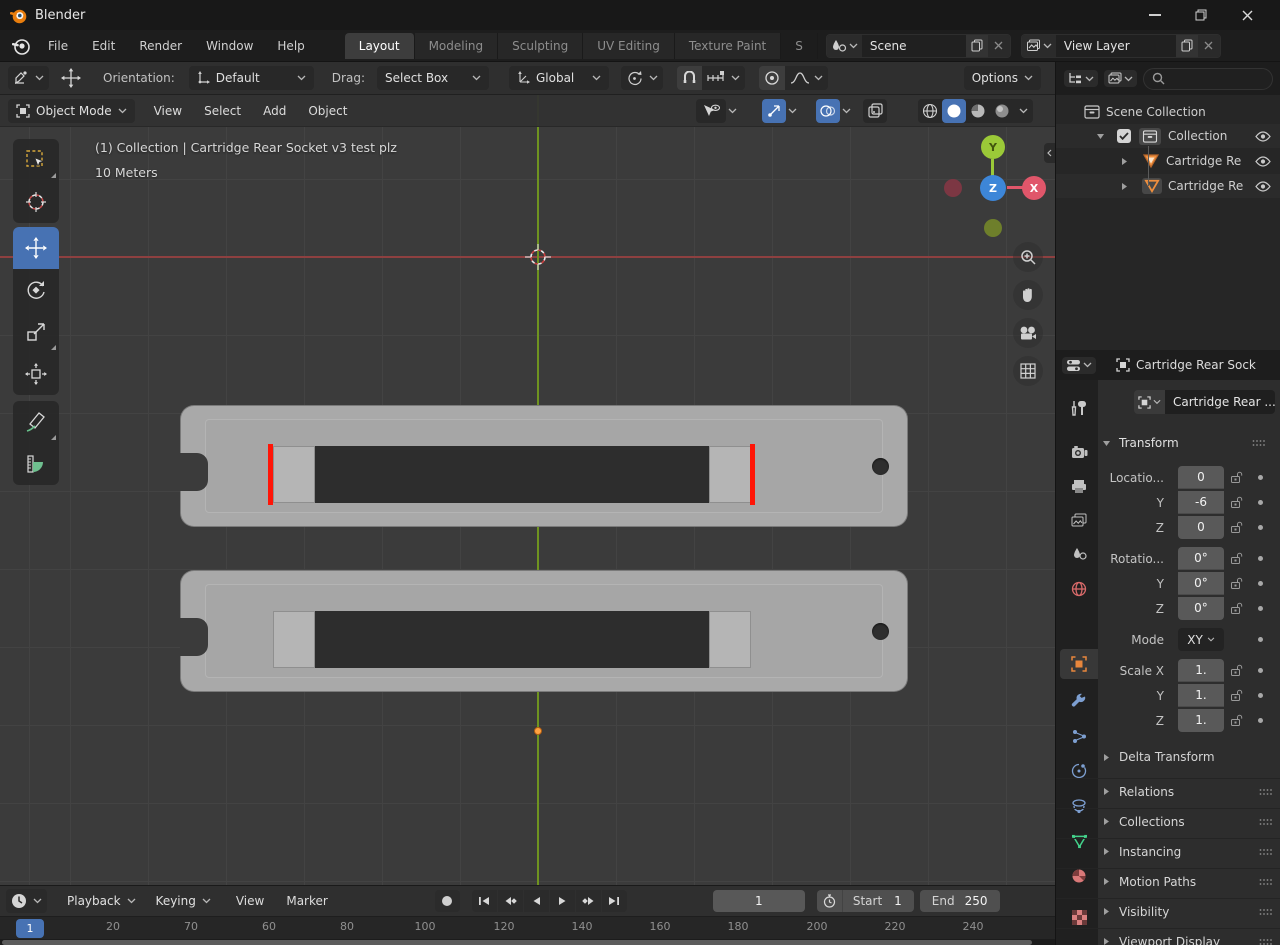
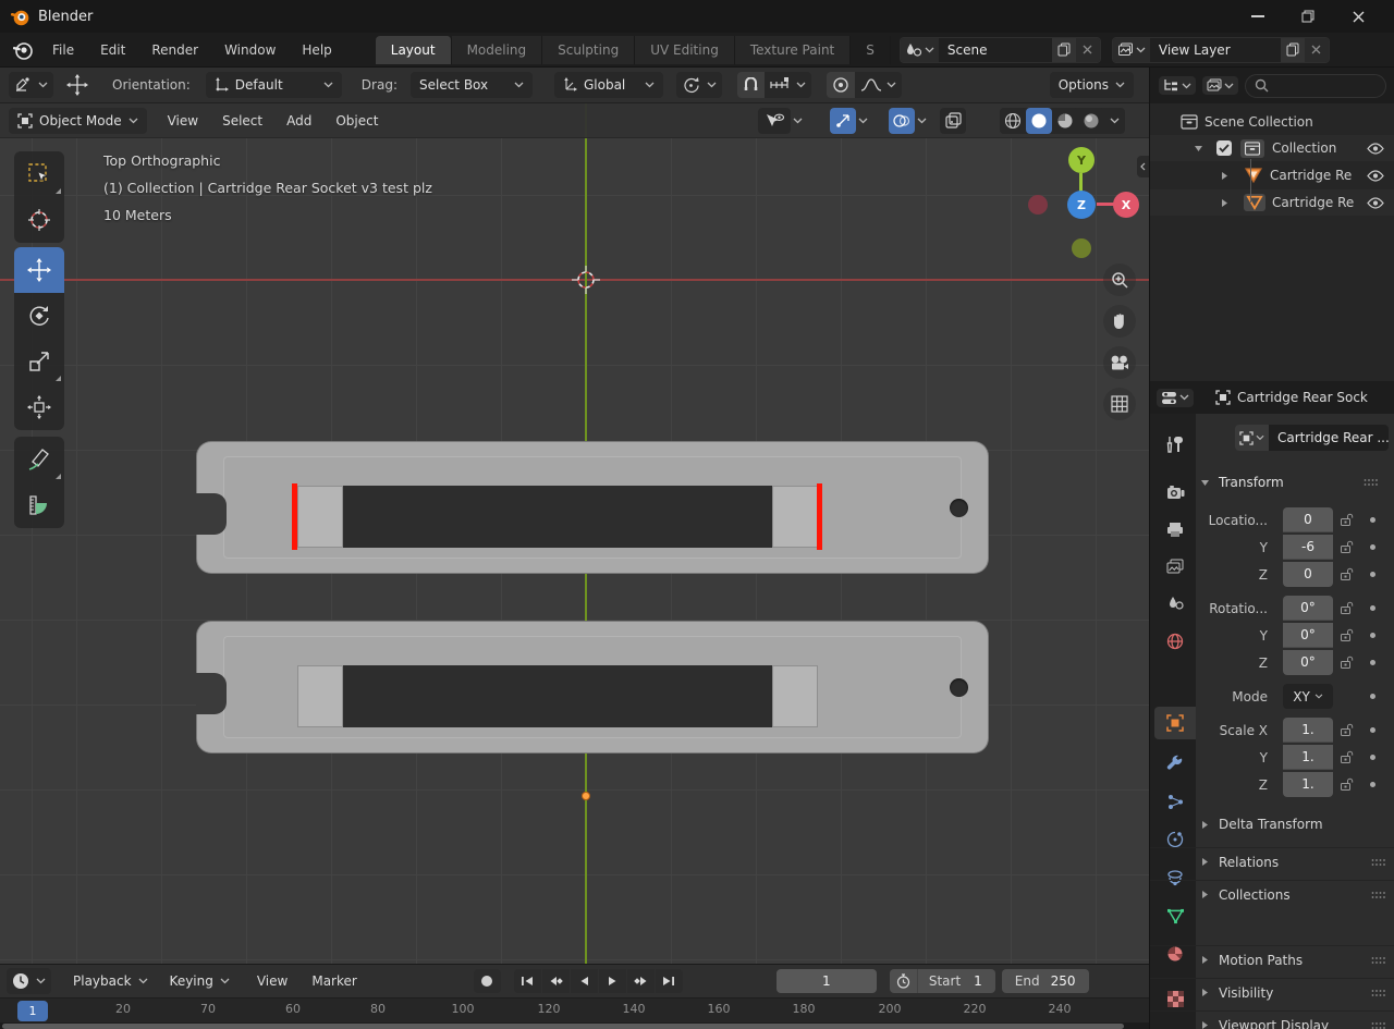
  Blender
  File
  Edit
  Render
  Window
  Help
  Layout
  Modeling
  Sculpting
  UV Editing
  Texture Paint
  S
  Scene
  View Layer
  Orientation:
  Default
  Drag:
  Select Box
  Global
  Options
  Object Mode
  View
  Select
  Add
  Object
+ Top Orthographic
  (1) Collection | Cartridge Rear Socket v3 test plz
  10 Meters
  Y
  Z
  X
  Playback
  Keying
  View
  Marker
  1
  Start
  1
  End
  250
  1
  20
  70
  60
  80
  100
  120
  140
  160
  180
  200
  220
  240
  Scene Collection
  Collection
  Cartridge Re
  Cartridge Re
  Cartridge Rear Sock
  Cartridge Rear ...
  Transform
  Locatio...
  0
  Y
  -6
  Z
  0
  Rotatio...
  0°
  Y
  0°
  Z
  0°
  Mode
  XY
  Scale X
  1.
  Y
  1.
  Z
  1.
  Delta Transform
  Relations
  Collections
- Instancing
  Motion Paths
  Visibility
  Viewport Display
